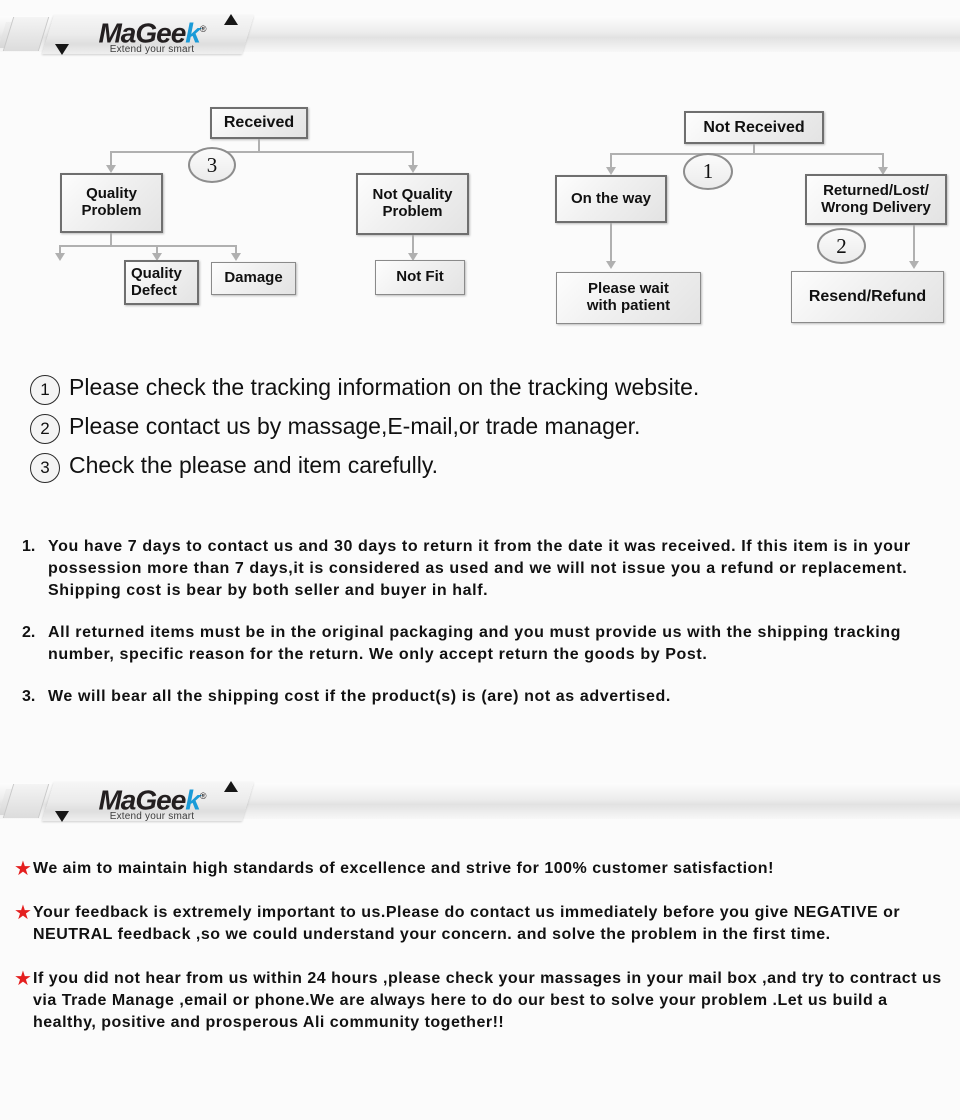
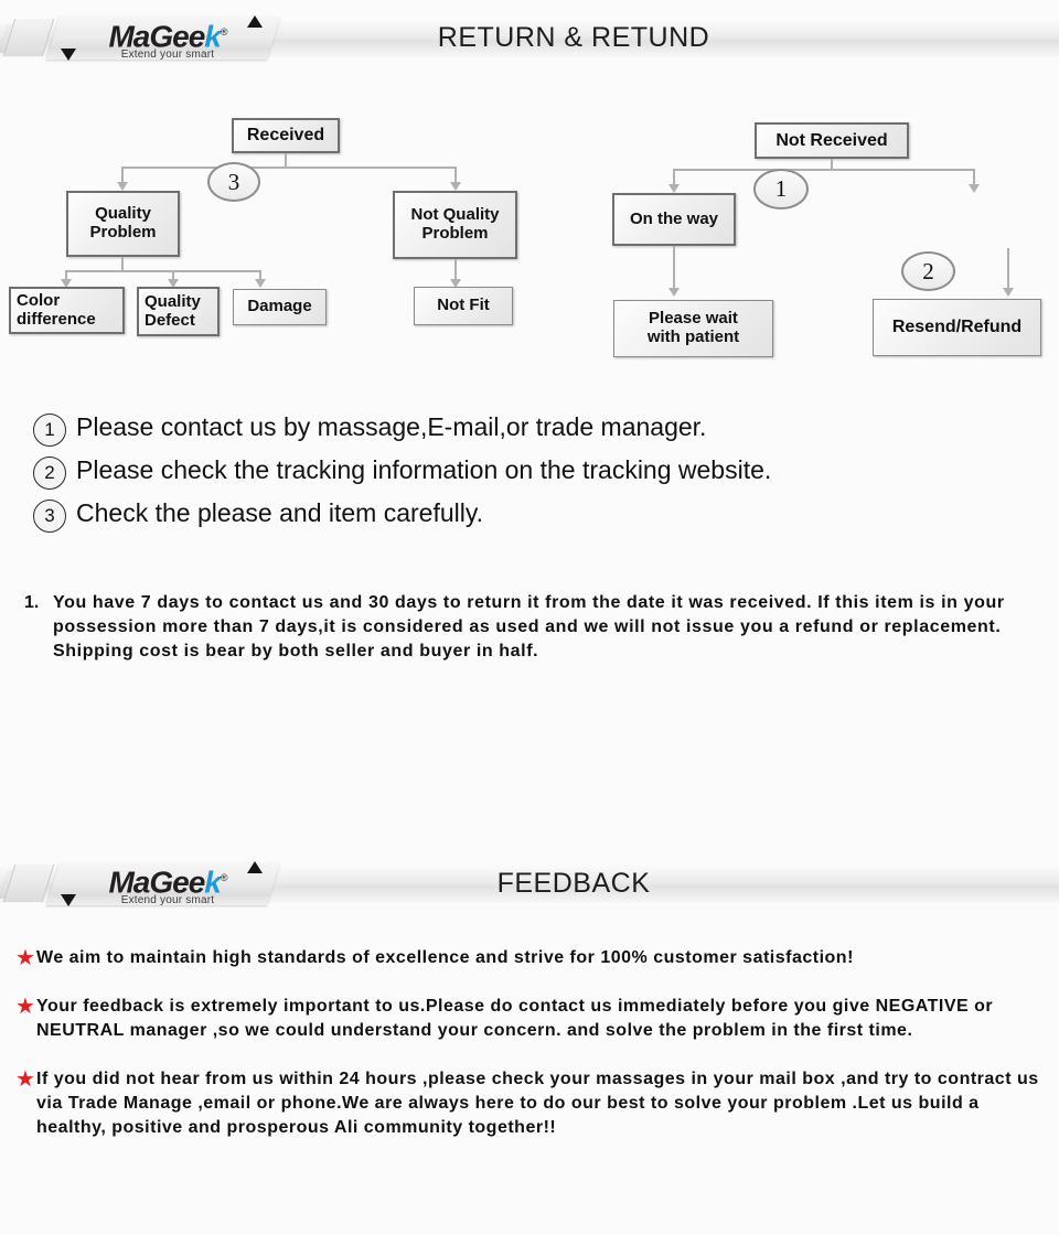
  MaGeek®
  Extend your smart
+ RETURN & RETUND
  Received
  3
  Quality
  Problem
  Not Quality
  Problem
+ Color
+ difference
  Quality
  Defect
  Damage
  Not Fit
  Not Received
  1
  On the way
- Returned/Lost/
- Wrong Delivery
  2
  Please wait
  with patient
  Resend/Refund
  1
- Please check the tracking information on the tracking website.
+ Please contact us by massage,E-mail,or trade manager.
  2
- Please contact us by massage,E-mail,or trade manager.
+ Please check the tracking information on the tracking website.
  3
  Check the please and item carefully.
  1.
  You have 7 days to contact us and 30 days to return it from the date it was received. If this item is in your possession more than 7 days,it is considered as used and we will not issue you a refund or replacement. Shipping cost is bear by both seller and buyer in half.
- 2.
- All returned items must be in the original packaging and you must provide us with the shipping tracking number, specific reason for the return. We only accept return the goods by Post.
- 3.
- We will bear all the shipping cost if the product(s) is (are) not as advertised.
  MaGeek®
  Extend your smart
+ FEEDBACK
  ★
  We aim to maintain high standards of excellence and strive for 100% customer satisfaction!
  ★
- Your feedback is extremely important to us.Please do contact us immediately before you give NEGATIVE or NEUTRAL feedback ,so we could understand your concern. and solve the problem in the first time.
+ Your feedback is extremely important to us.Please do contact us immediately before you give NEGATIVE or NEUTRAL manager ,so we could understand your concern. and solve the problem in the first time.
  ★
  If you did not hear from us within 24 hours ,please check your massages in your mail box ,and try to contract us via Trade Manage ,email or phone.We are always here to do our best to solve your problem .Let us build a healthy, positive and prosperous Ali community together!!
